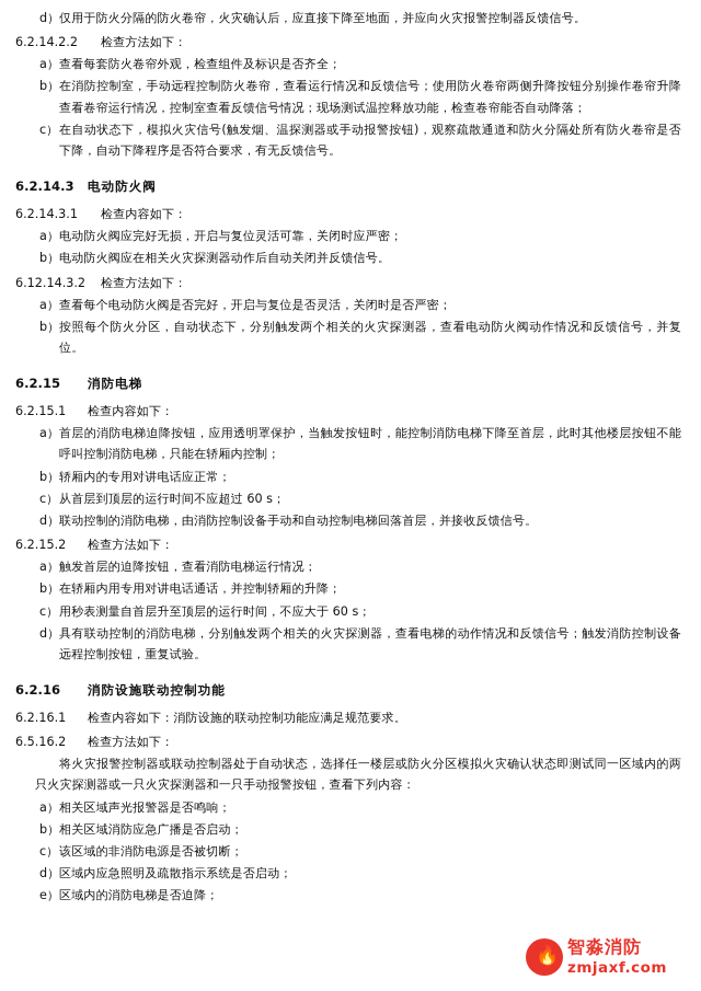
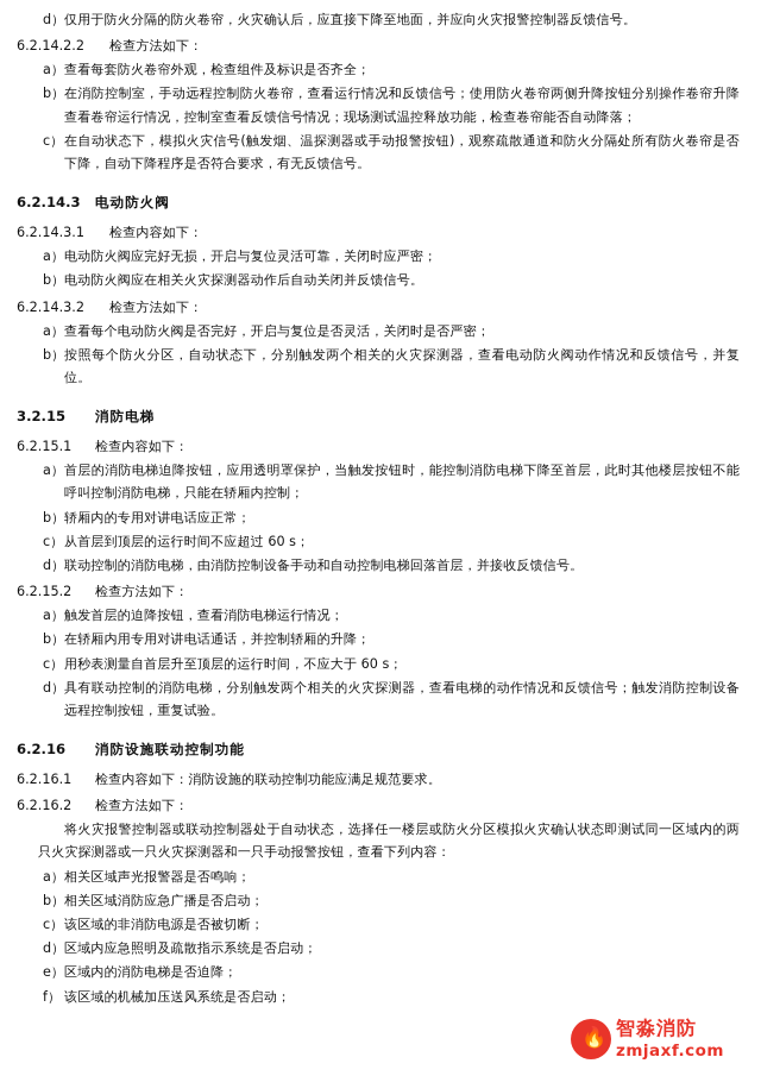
  d）
  仅用于防火分隔的防火卷帘，火灾确认后，应直接下降至地面，并应向火灾报警控制器反馈信号。
  6.2.14.2.2 检查方法如下：
  a）
  查看每套防火卷帘外观，检查组件及标识是否齐全；
  b）
  在消防控制室，手动远程控制防火卷帘，查看运行情况和反馈信号；使用防火卷帘两侧升降按钮分别操作卷帘升降查看卷帘运行情况，控制室查看反馈信号情况；现场测试温控释放功能，检查卷帘能否自动降落；
  c）
  在自动状态下，模拟火灾信号(触发烟、温探测器或手动报警按钮)，观察疏散通道和防火分隔处所有防火卷帘是否下降，自动下降程序是否符合要求，有无反馈信号。
  6.2.14.3 电动防火阀
  6.2.14.3.1 检查内容如下：
  a）
  电动防火阀应完好无损，开启与复位灵活可靠，关闭时应严密；
  b）
  电动防火阀应在相关火灾探测器动作后自动关闭并反馈信号。
- 6.12.14.3.2 检查方法如下：
+ 6.2.14.3.2 检查方法如下：
  a）
  查看每个电动防火阀是否完好，开启与复位是否灵活，关闭时是否严密；
  b）
  按照每个防火分区，自动状态下，分别触发两个相关的火灾探测器，查看电动防火阀动作情况和反馈信号，并复位。
- 6.2.15 消防电梯
+ 3.2.15 消防电梯
  6.2.15.1 检查内容如下：
  a）
  首层的消防电梯迫降按钮，应用透明罩保护，当触发按钮时，能控制消防电梯下降至首层，此时其他楼层按钮不能呼叫控制消防电梯，只能在轿厢内控制；
  b）
  轿厢内的专用对讲电话应正常；
  c）
  从首层到顶层的运行时间不应超过 60 s；
  d）
  联动控制的消防电梯，由消防控制设备手动和自动控制电梯回落首层，并接收反馈信号。
  6.2.15.2 检查方法如下：
  a）
  触发首层的迫降按钮，查看消防电梯运行情况；
  b）
  在轿厢内用专用对讲电话通话，并控制轿厢的升降；
  c）
  用秒表测量自首层升至顶层的运行时间，不应大于 60 s；
  d）
  具有联动控制的消防电梯，分别触发两个相关的火灾探测器，查看电梯的动作情况和反馈信号；触发消防控制设备远程控制按钮，重复试验。
  6.2.16 消防设施联动控制功能
  6.2.16.1 检查内容如下：消防设施的联动控制功能应满足规范要求。
- 6.5.16.2 检查方法如下：
+ 6.2.16.2 检查方法如下：
  将火灾报警控制器或联动控制器处于自动状态，选择任一楼层或防火分区模拟火灾确认状态即测试同一区域内的两只火灾探测器或一只火灾探测器和一只手动报警按钮，查看下列内容：
  a）
  相关区域声光报警器是否鸣响；
  b）
  相关区域消防应急广播是否启动；
  c）
  该区域的非消防电源是否被切断；
  d）
  区域内应急照明及疏散指示系统是否启动；
  e）
  区域内的消防电梯是否迫降；
+ f）
+ 该区域的机械加压送风系统是否启动；
  🔥
  智淼消防
  zmjaxf.com
